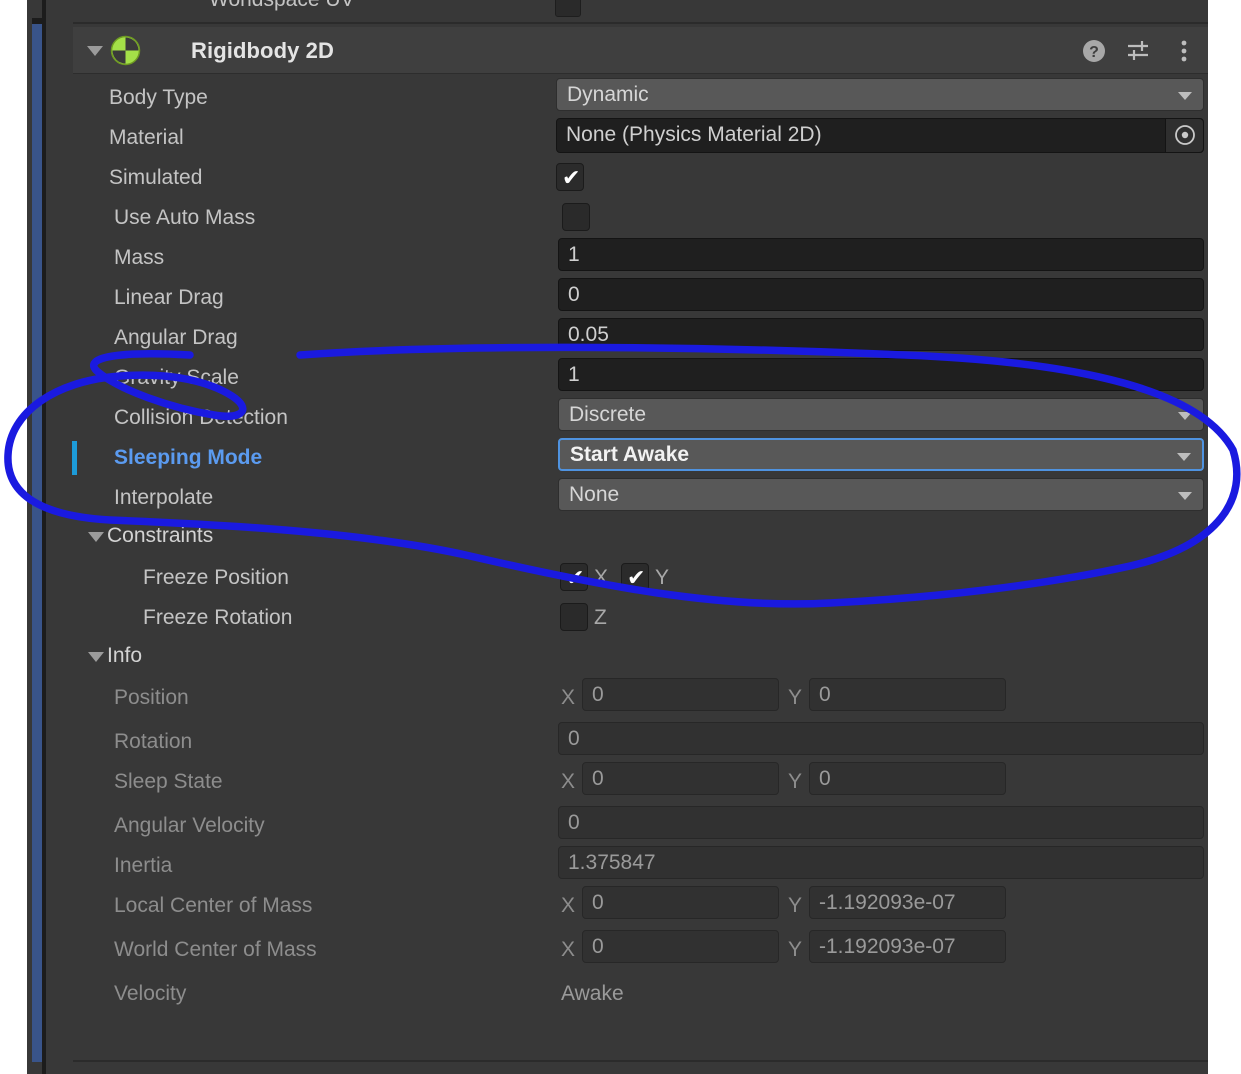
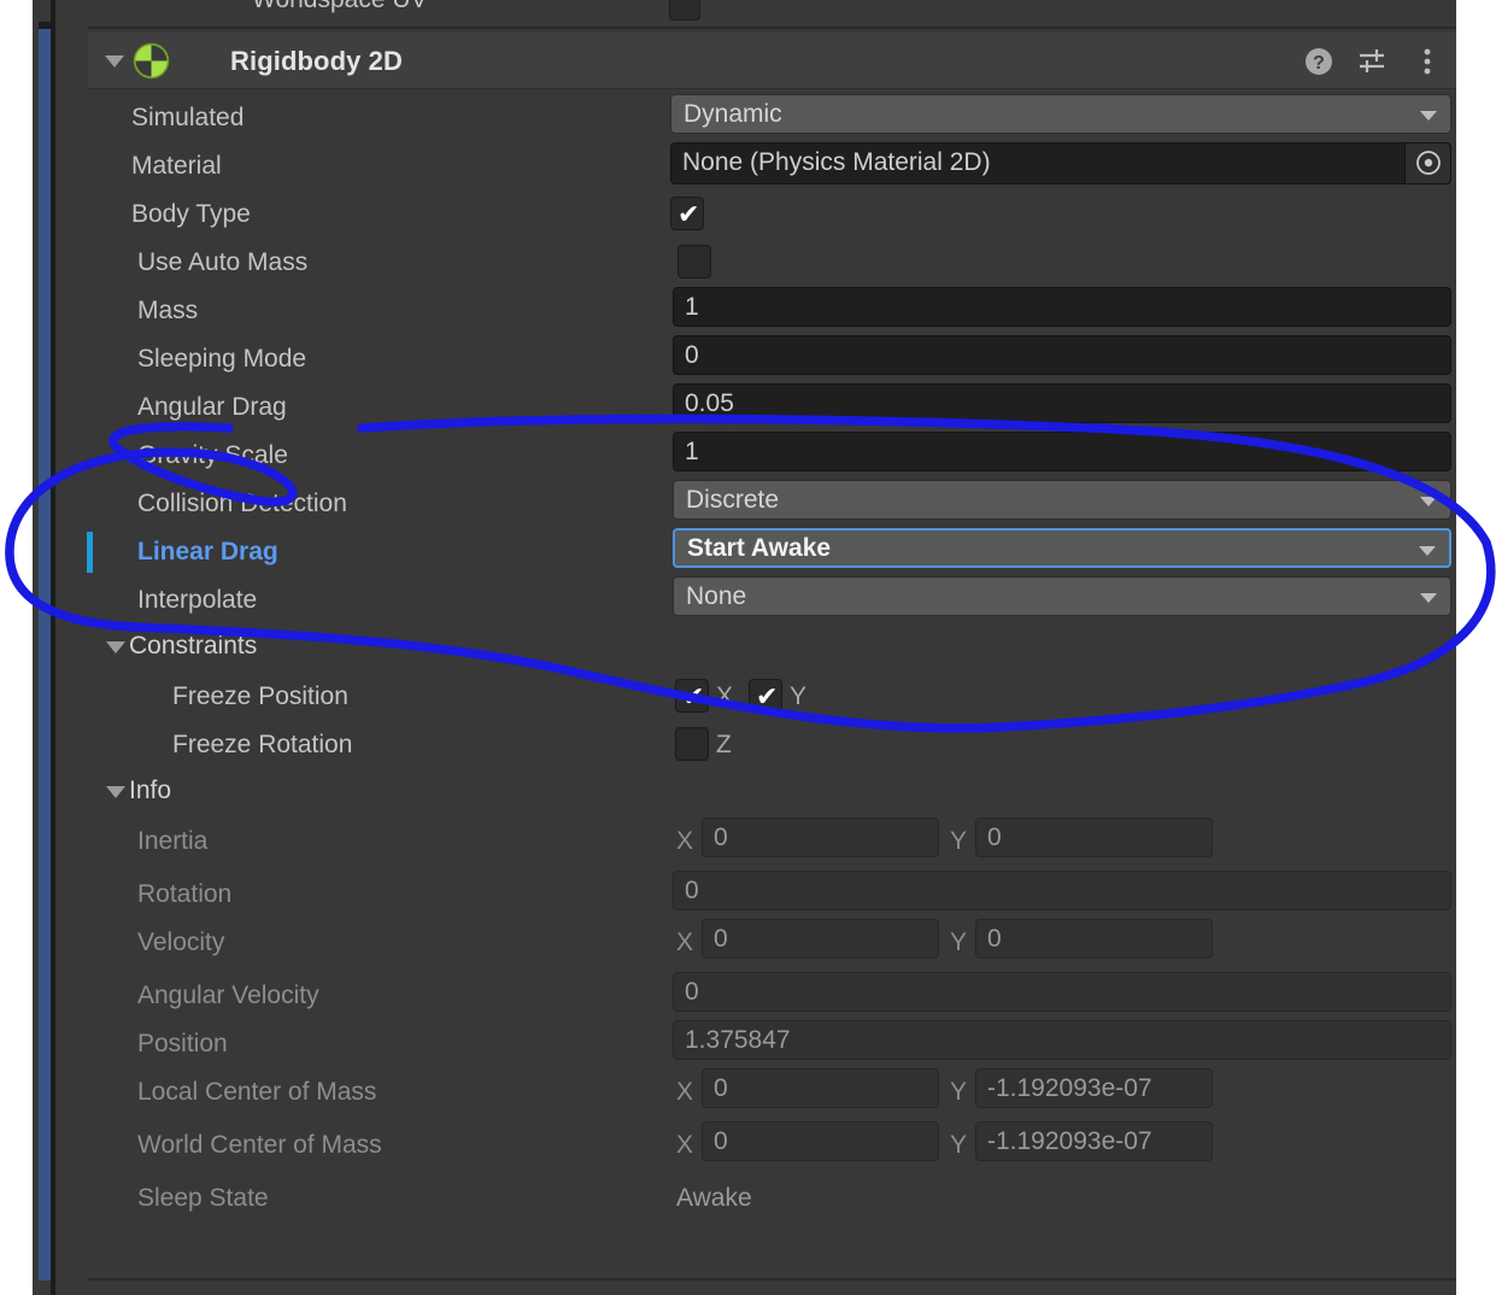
  Rigidbody 2D
  ?
- Body Type
+ Simulated
  Dynamic
  Material
  None (Physics Material 2D)
- Simulated
+ Body Type
  ✔
  Use Auto Mass
  Mass
  1
- Linear Drag
+ Sleeping Mode
  0
  Angular Drag
  0.05
  1
  Collisionction
  Discrete
- Sleeping Mode
+ Linear Drag
  Start Awake
  Interpolate
  None
  Constraints
  Freeze Position
  X
  ✔
  Y
  Freeze Rotation
  Z
  Info
- Position
+ Inertia
  X
  0
  Y
  0
  Rotation
  0
- Sleep State
+ Velocity
  X
  0
  Y
  0
  Angular Velocity
  0
- Inertia
+ Position
  1.375847
  Local Center of Mass
  X
  0
  Y
  -1.192093e-07
  World Center of Mass
  X
  0
  Y
  -1.192093e-07
- Velocity
+ Sleep State
  Awake
